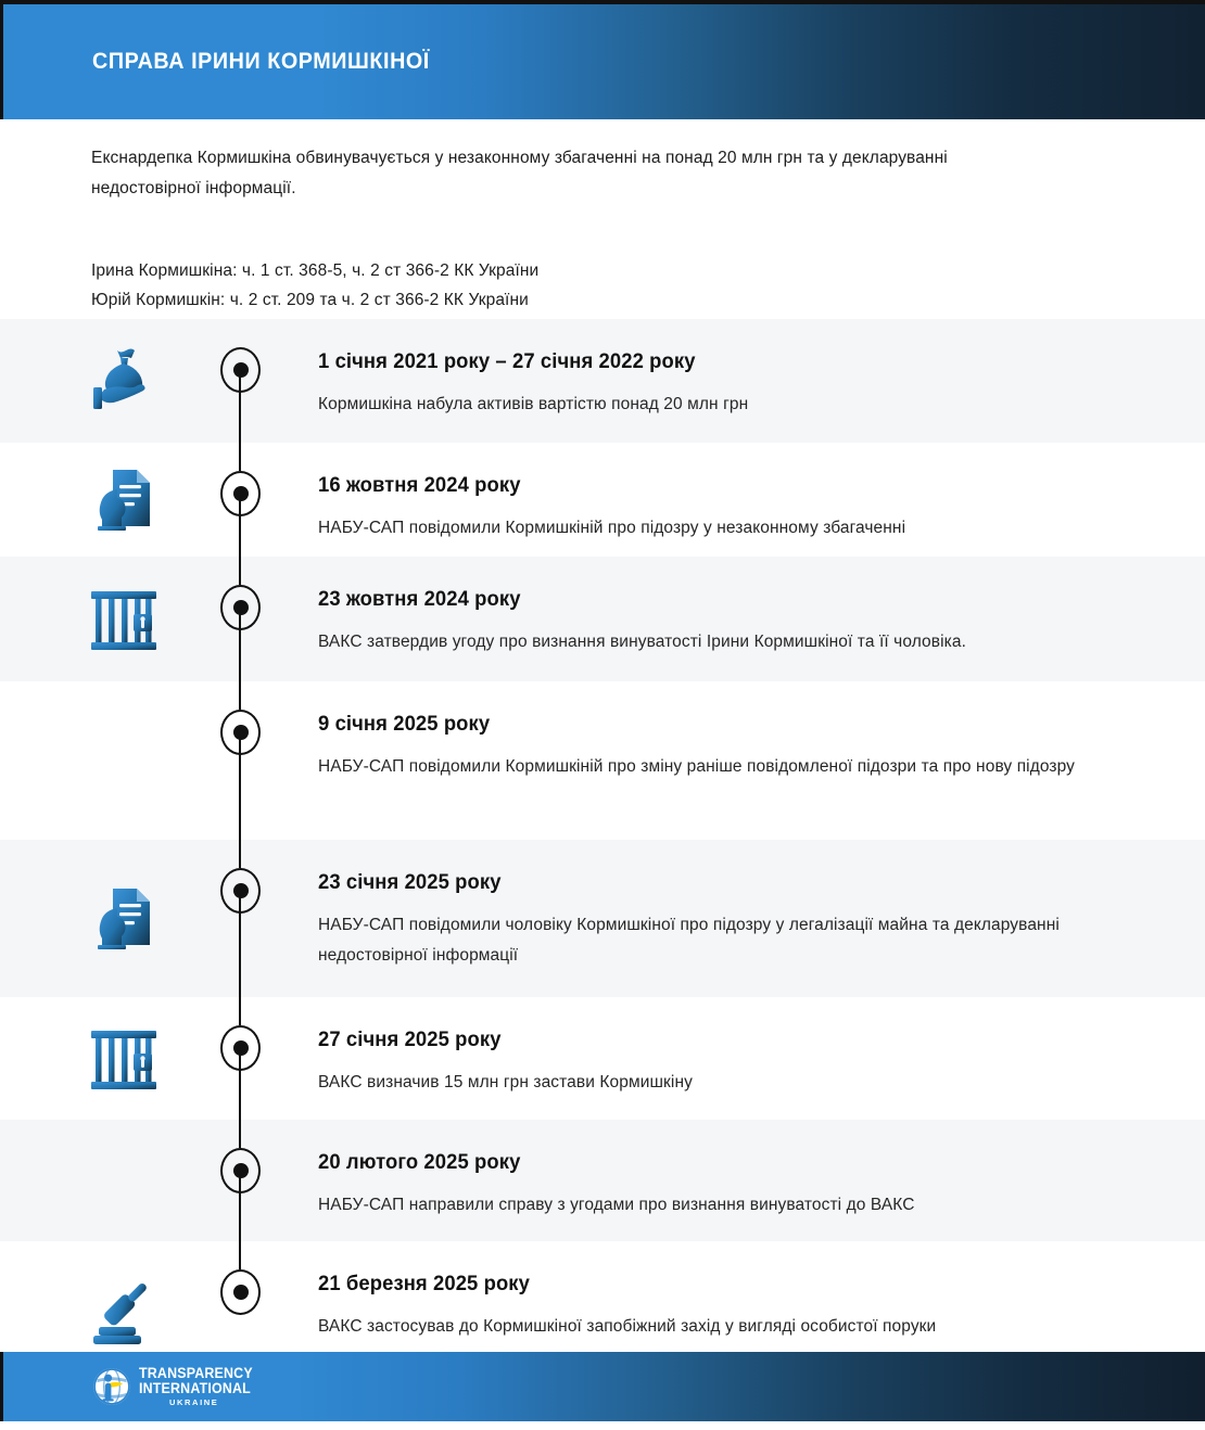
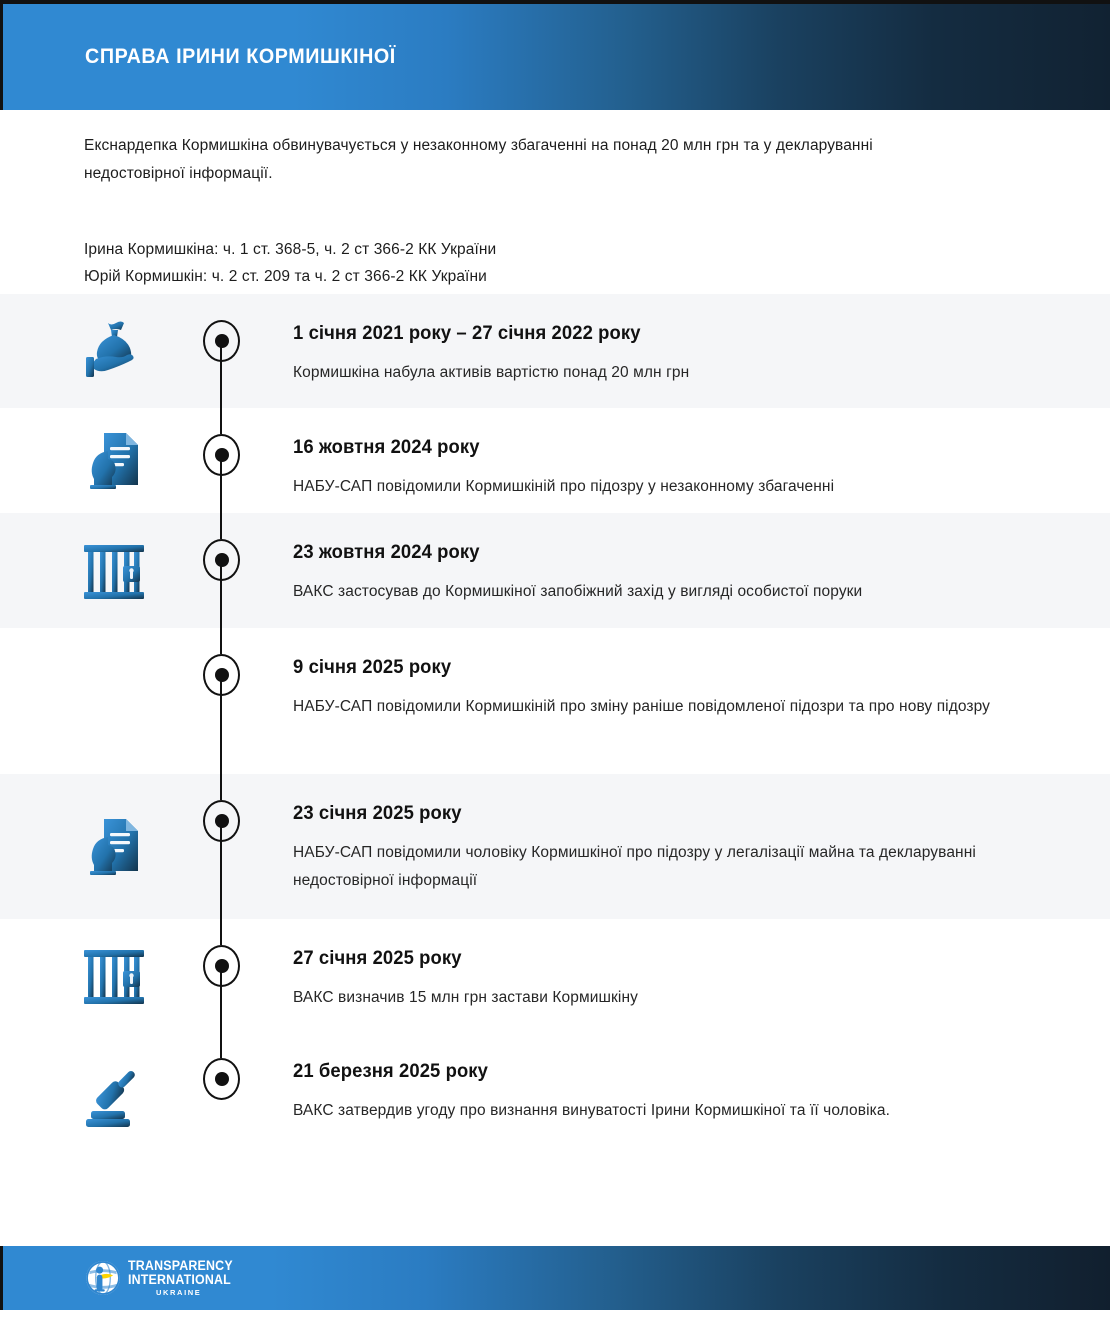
  СПРАВА ІРИНИ КОРМИШКІНОЇ
  Екснардепка Кормишкіна обвинувачується у незаконному збагаченні на понад 20 млн грн та у декларуванні недостовірної інформації.
  Ірина Кормишкіна: ч. 1 ст. 368-5, ч. 2 ст 366-2 КК України
  Юрій Кормишкін: ч. 2 ст. 209 та ч. 2 ст 366-2 КК України
  1 січня 2021 року – 27 січня 2022 року
  Кормишкіна набула активів вартістю понад 20 млн грн
  16 жовтня 2024 року
  НАБУ-САП повідомили Кормишкіній про підозру у незаконному збагаченні
  23 жовтня 2024 року
- ВАКС затвердив угоду про визнання винуватості Ірини Кормишкіної та її чоловіка.
+ ВАКС застосував до Кормишкіної запобіжний захід у вигляді особистої поруки
  9 січня 2025 року
  НАБУ-САП повідомили Кормишкіній про зміну раніше повідомленої підозри та про нову підозру
  23 січня 2025 року
  НАБУ-САП повідомили чоловіку Кормишкіної про підозру у легалізації майна та декларуванні недостовірної інформації
  27 січня 2025 року
  ВАКС визначив 15 млн грн застави Кормишкіну
- 20 лютого 2025 року
- НАБУ-САП направили справу з угодами про визнання винуватості до ВАКС
  21 березня 2025 року
- ВАКС застосував до Кормишкіної запобіжний захід у вигляді особистої поруки
+ ВАКС затвердив угоду про визнання винуватості Ірини Кормишкіної та її чоловіка.
  TRANSPARENCY
  INTERNATIONAL
  UKRAINE
